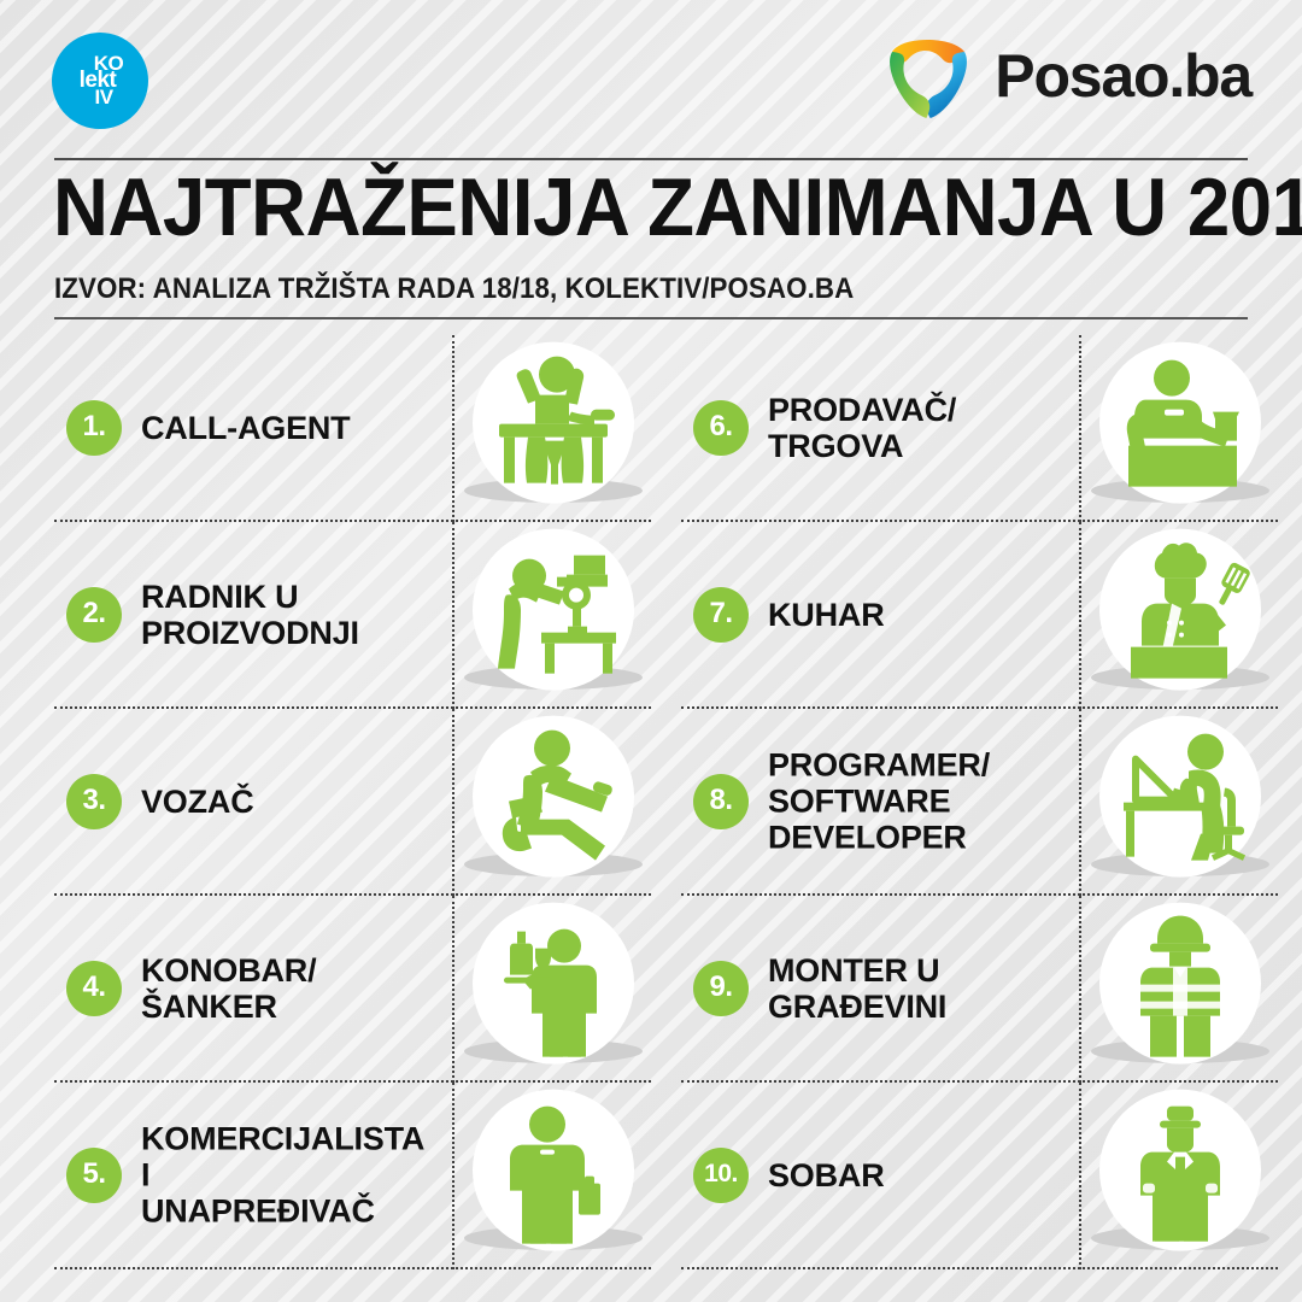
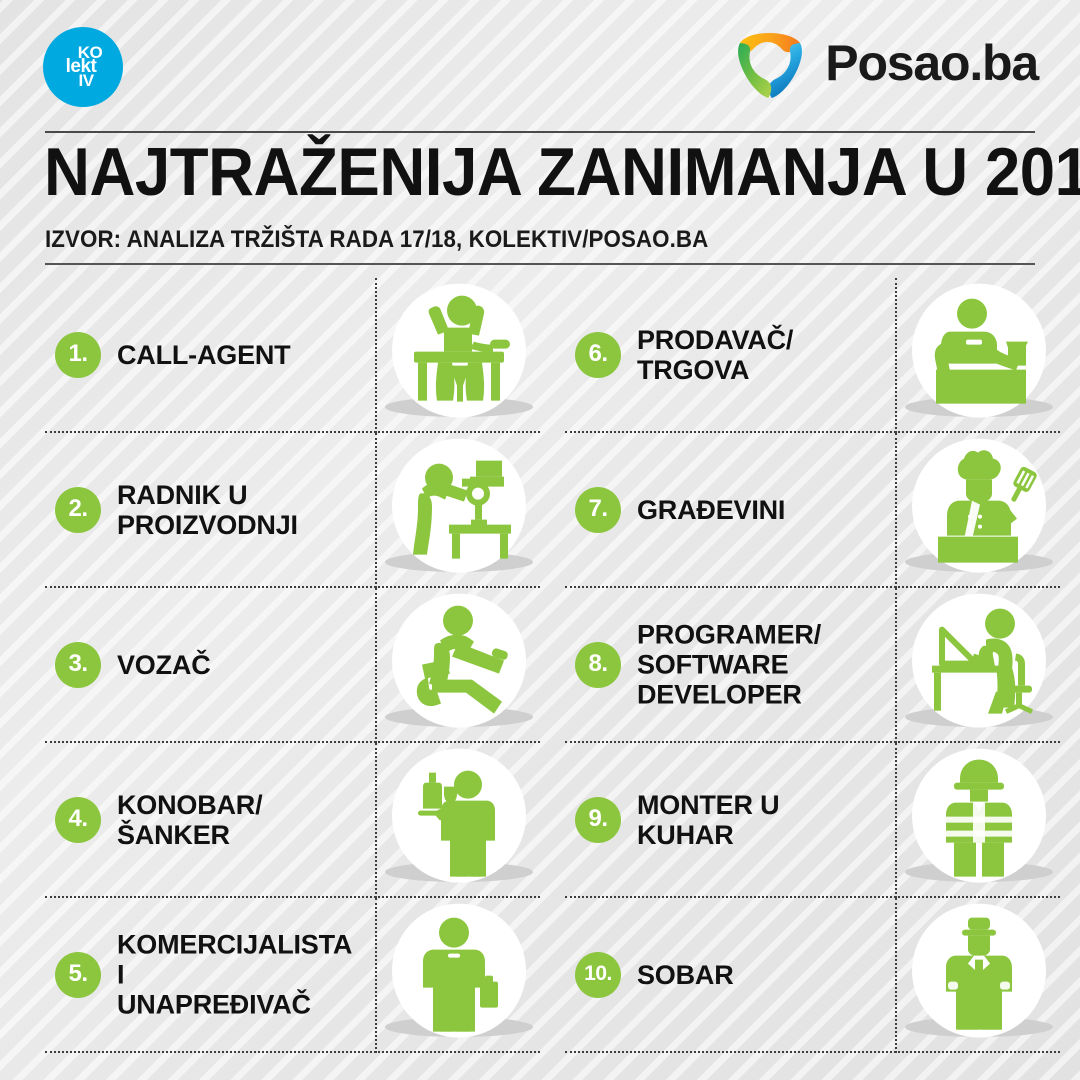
  KO
  lekt
  IV
  Posao.ba
  NAJTRAŽENIJA ZANIMANJA U 201
- IZVOR: ANALIZA TRŽIŠTA RADA 18/18, KOLEKTIV/POSAO.BA
+ IZVOR: ANALIZA TRŽIŠTA RADA 17/18, KOLEKTIV/POSAO.BA
  1.
  CALL-AGENT
  2.
  RADNIK U
  PROIZVODNJI
  3.
  VOZAČ
  4.
  KONOBAR/
  ŠANKER
  5.
  KOMERCIJALISTA I
  UNAPREĐIVAČ
  6.
  PRODAVAČ/
  TRGOVA
  7.
- KUHAR
+ GRAĐEVINI
  8.
  PROGRAMER/
  SOFTWARE
  DEVELOPER
  9.
  MONTER U
- GRAĐEVINI
+ KUHAR
  10.
  SOBAR
